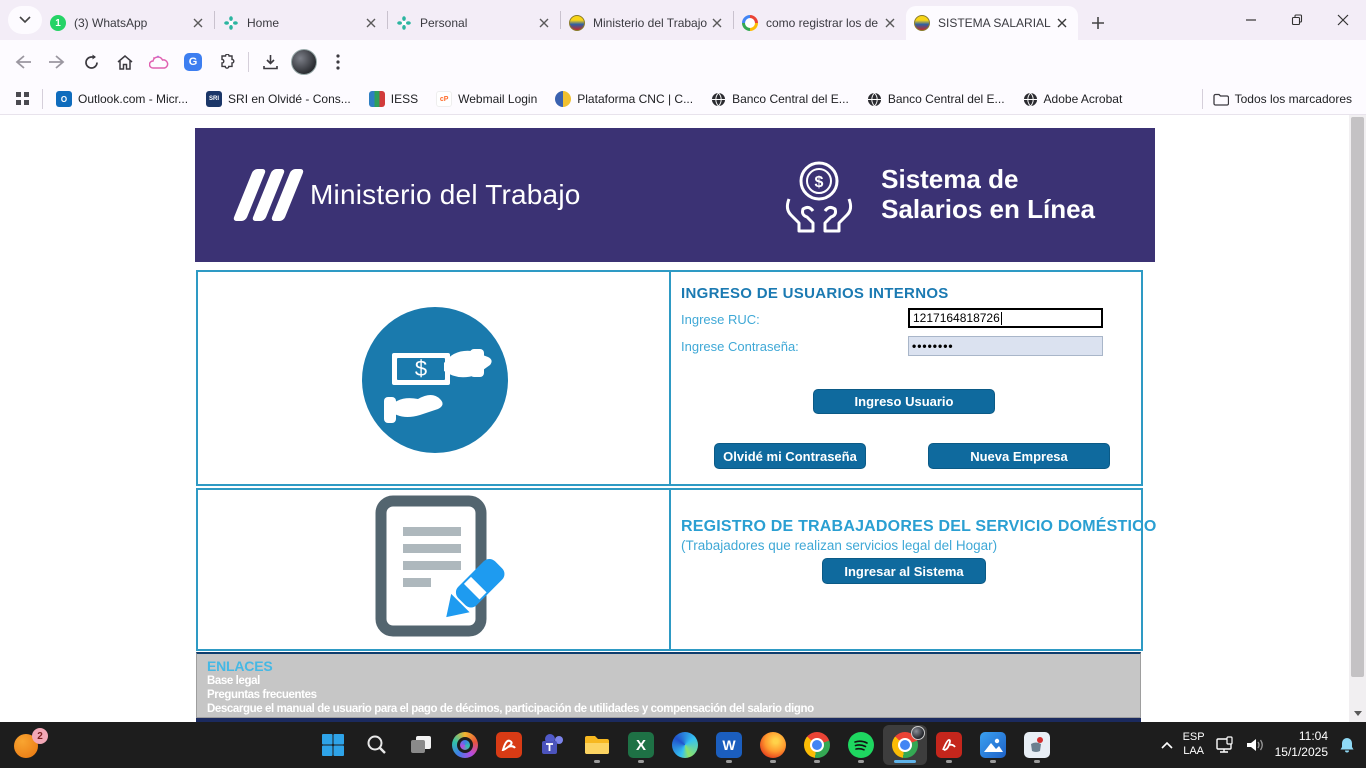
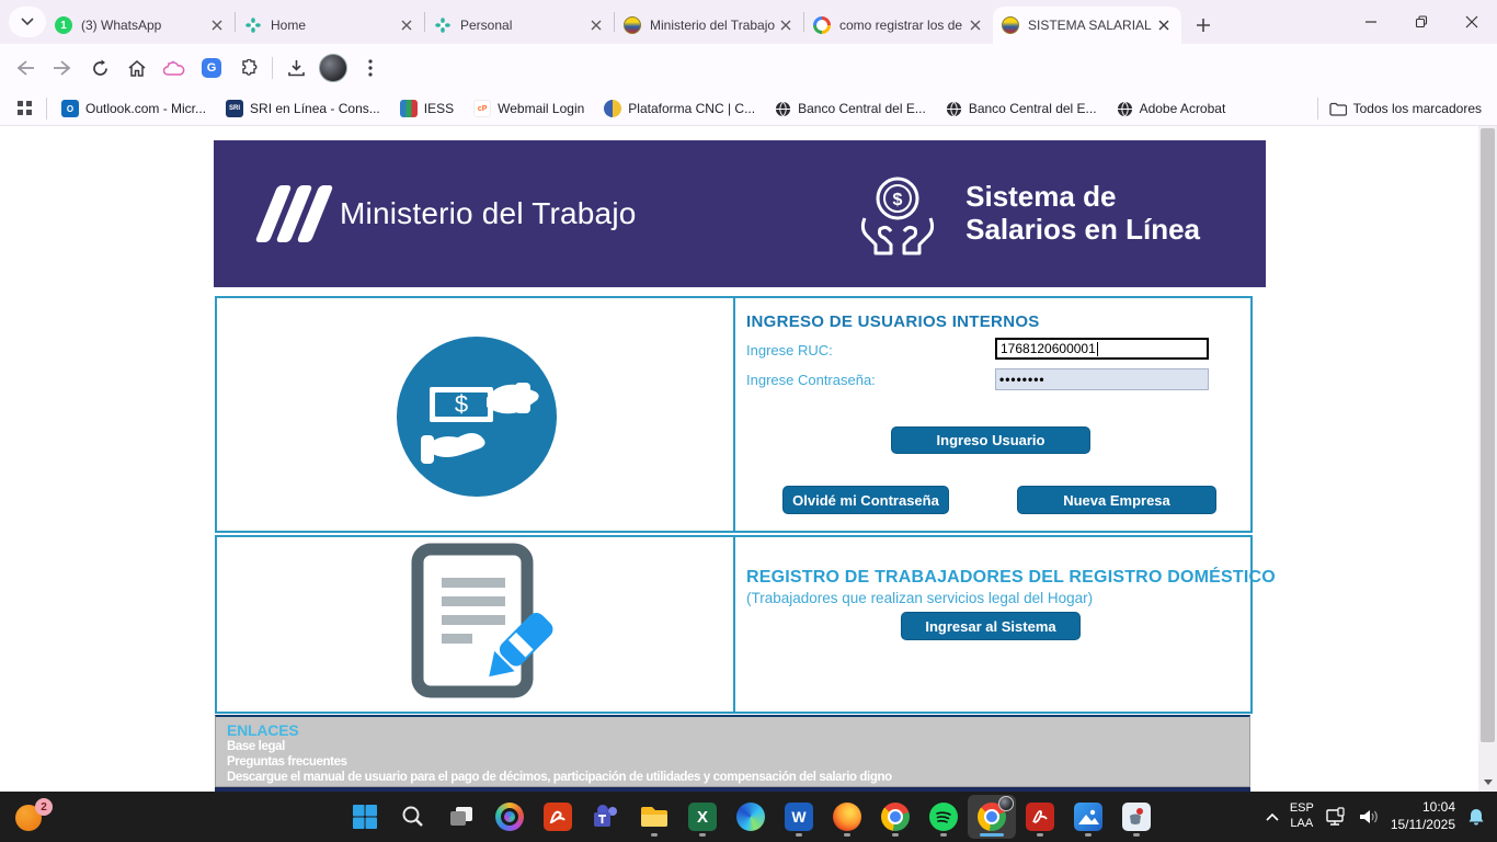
  1
  (3) WhatsApp
  Home
  Personal
  Ministerio del Trabajo
  como registrar los de
  SISTEMA SALARIAL
  G
  O
  Outlook.com - Micr...
- SRI en Olvidé - Cons...
+ SRI en Línea - Cons...
  IESS
  Webmail Login
  Plataforma CNC | C...
  Banco Central del E...
  Banco Central del E...
  Adobe Acrobat
  Todos los marcadores
  Ministerio del Trabajo
  $
  Sistema de
  Salarios en Línea
  $
  INGRESO DE USUARIOS INTERNOS
  Ingrese RUC:
- 1217164818726
+ 1768120600001
  Ingrese Contraseña:
  ••••••••
  Ingreso Usuario
  Olvidé mi Contraseña
  Nueva Empresa
- REGISTRO DE TRABAJADORES DEL SERVICIO DOMÉSTICO
+ REGISTRO DE TRABAJADORES DEL REGISTRO DOMÉSTICO
  (Trabajadores que realizan servicios legal del Hogar)
  Ingresar al Sistema
  ENLACES
  Base legal
  Preguntas frecuentes
  Descargue el manual de usuario para el pago de décimos, participación de utilidades y compensación del salario digno
  2
  X
  W
  ESP
  LAA
- 11:04
+ 10:04
- 15/1/2025
+ 15/11/2025
